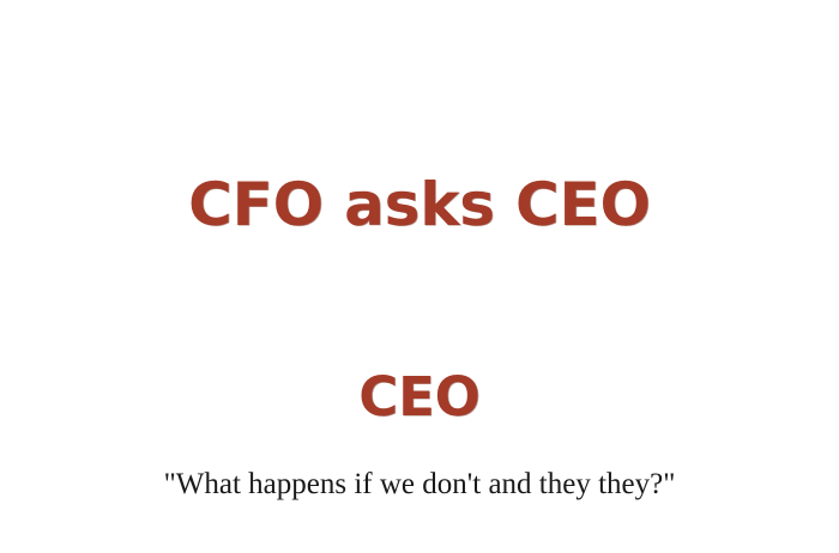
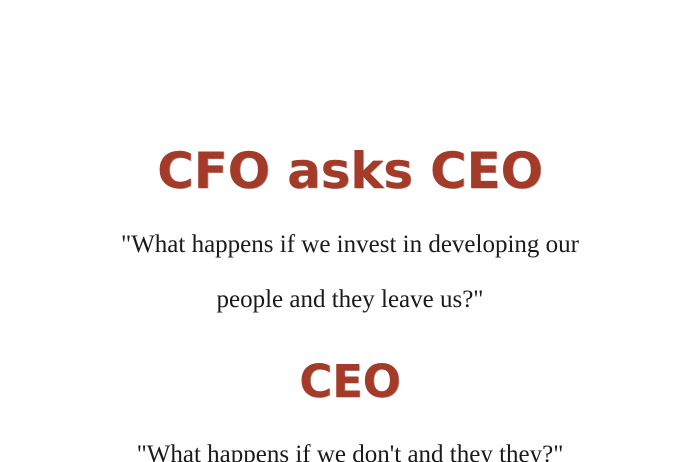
  CFO asks CEO
+ "What happens if we invest in developing our
+ people and they leave us?"
  CEO
  "What happens if we don't and they they?"
